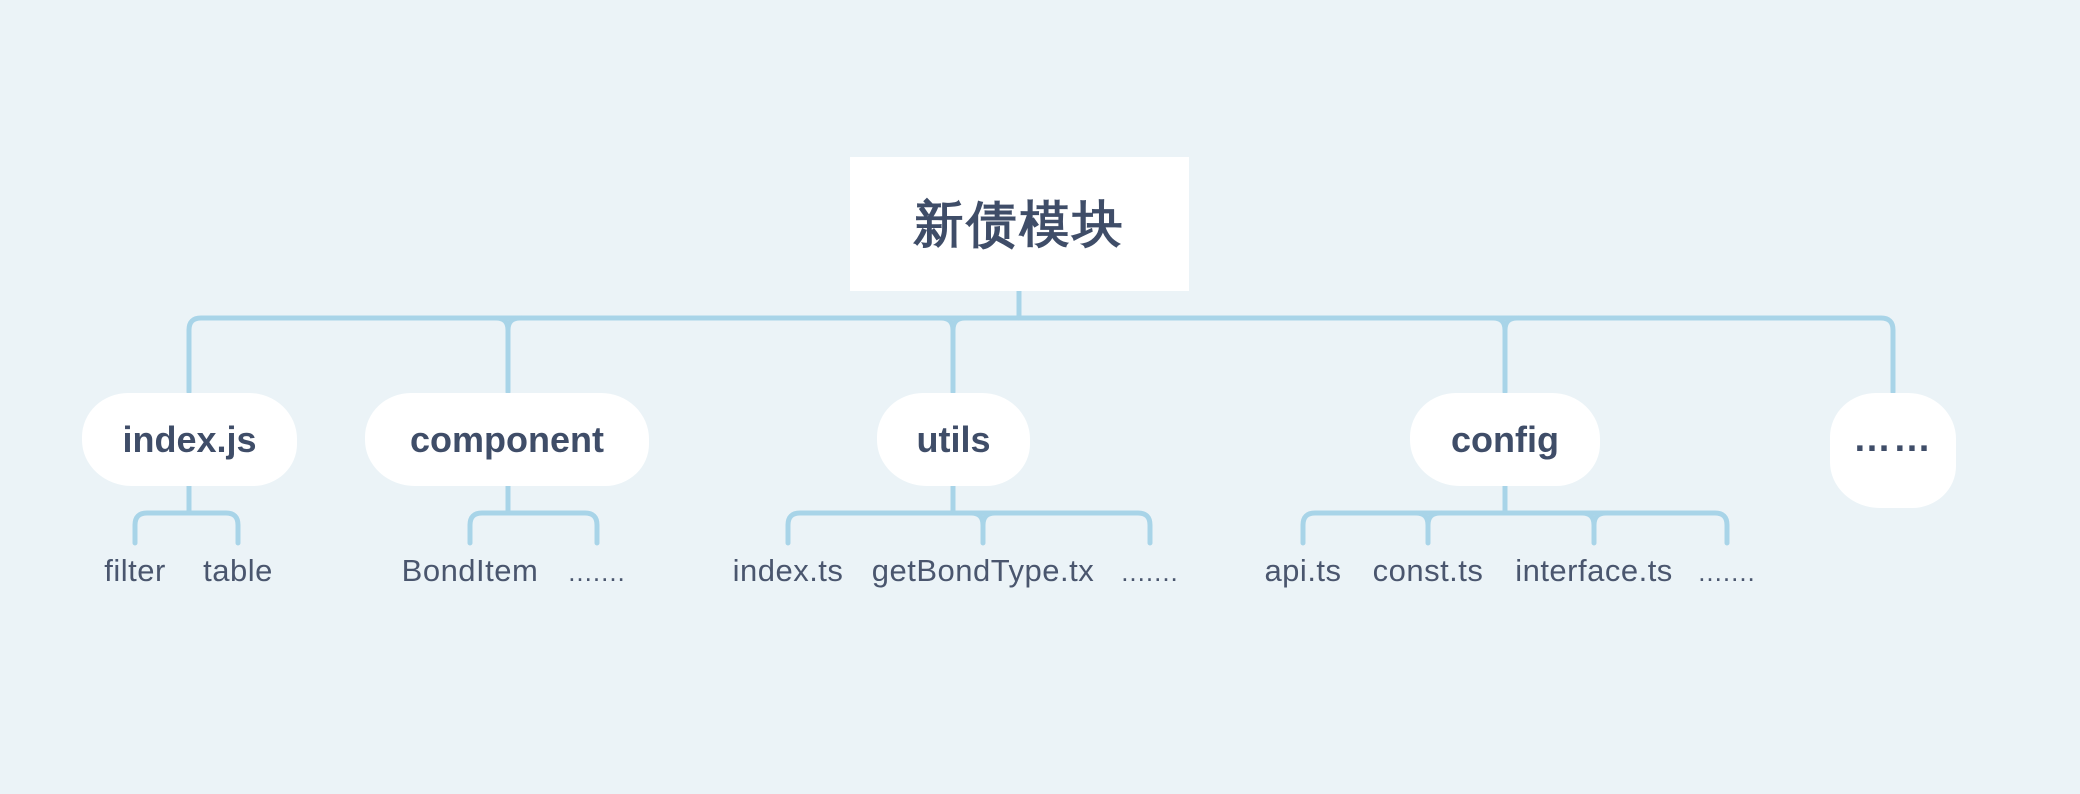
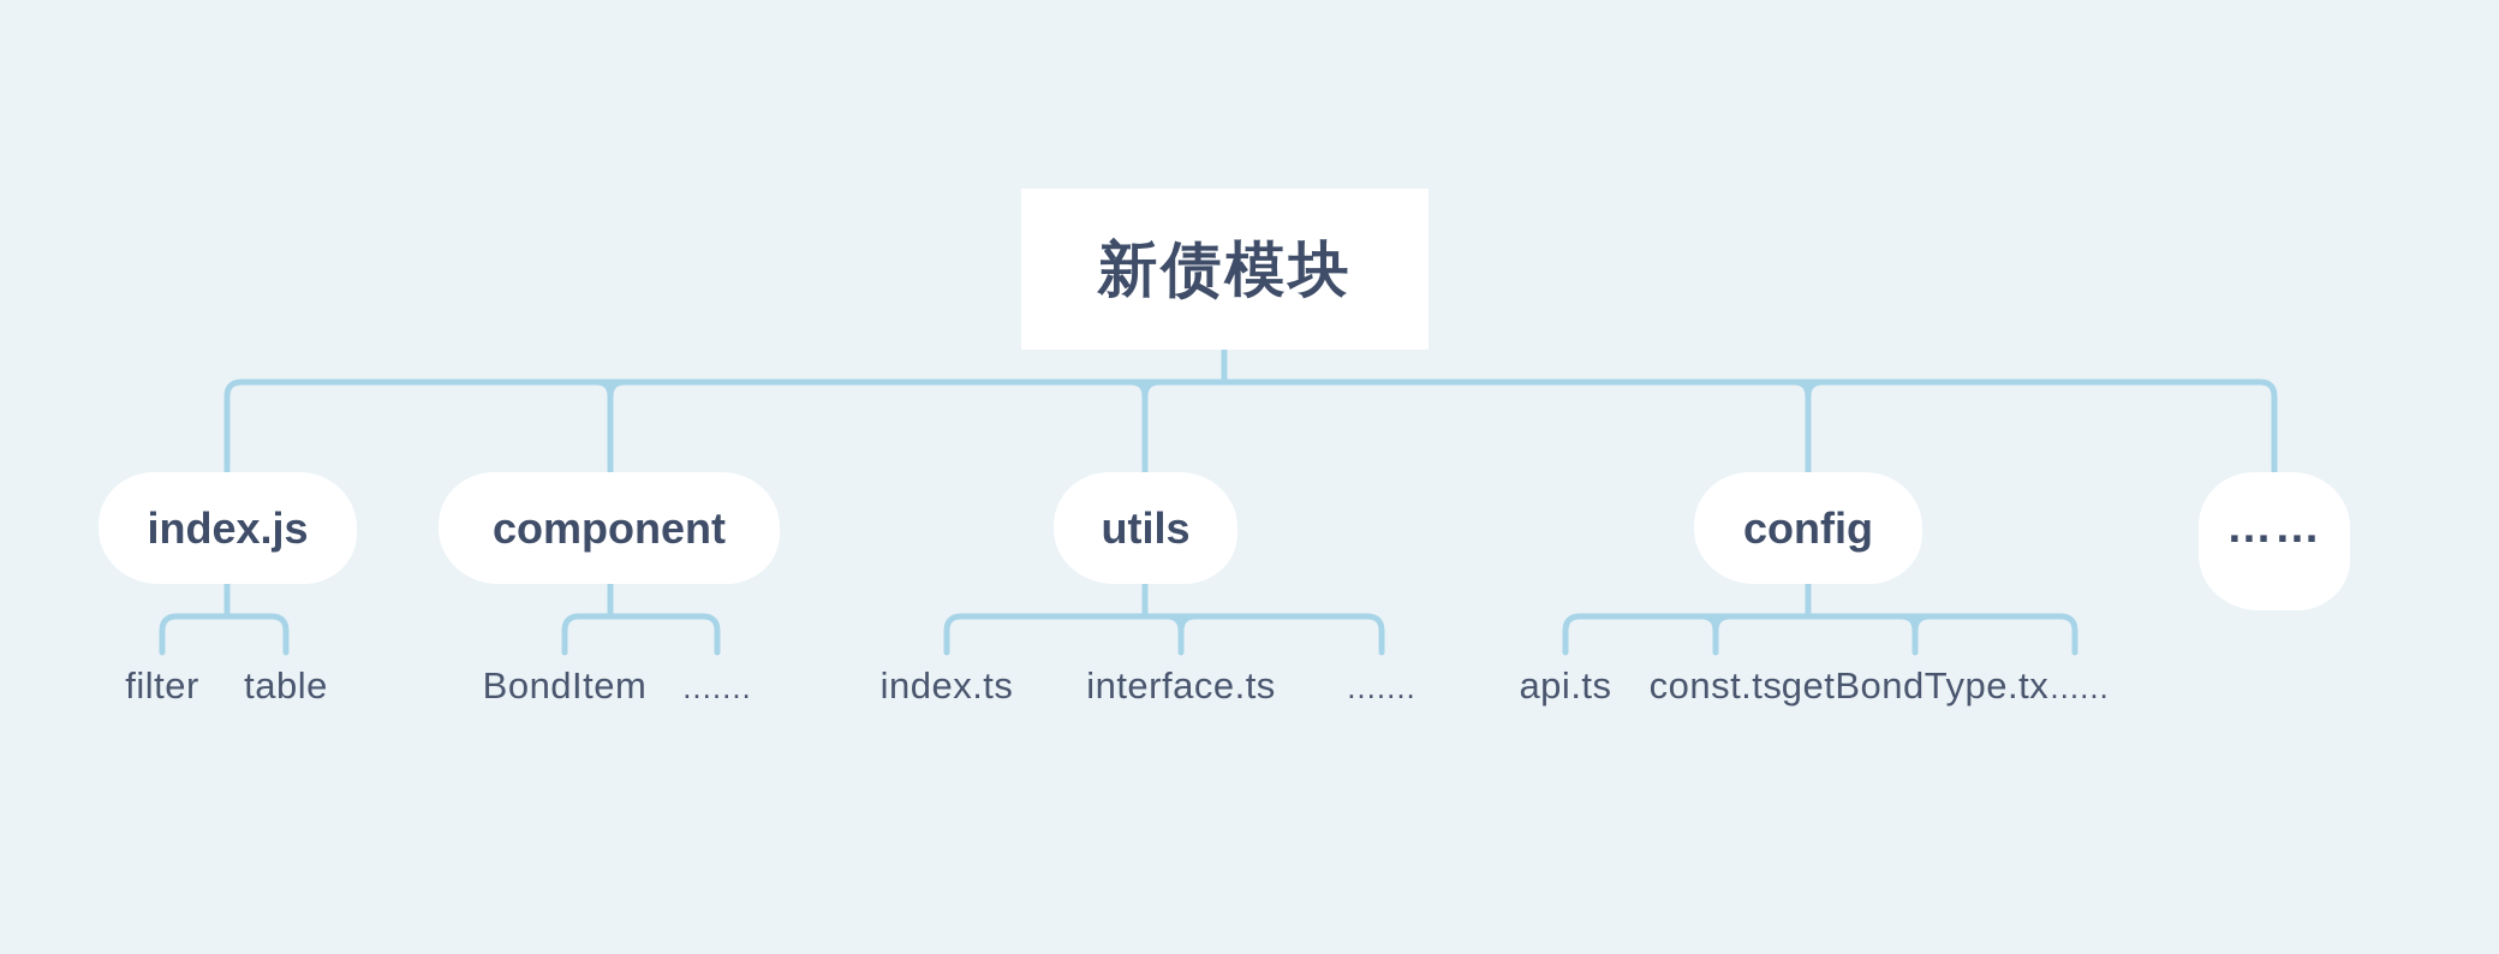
  新债模块
  index.js
  component
  utils
  config
  ……
  filter
  table
  BondItem
  .......
  index.ts
- getBondType.tx
+ interface.ts
  .......
  api.ts
  const.ts
- interface.ts
+ getBondType.tx
  .......
